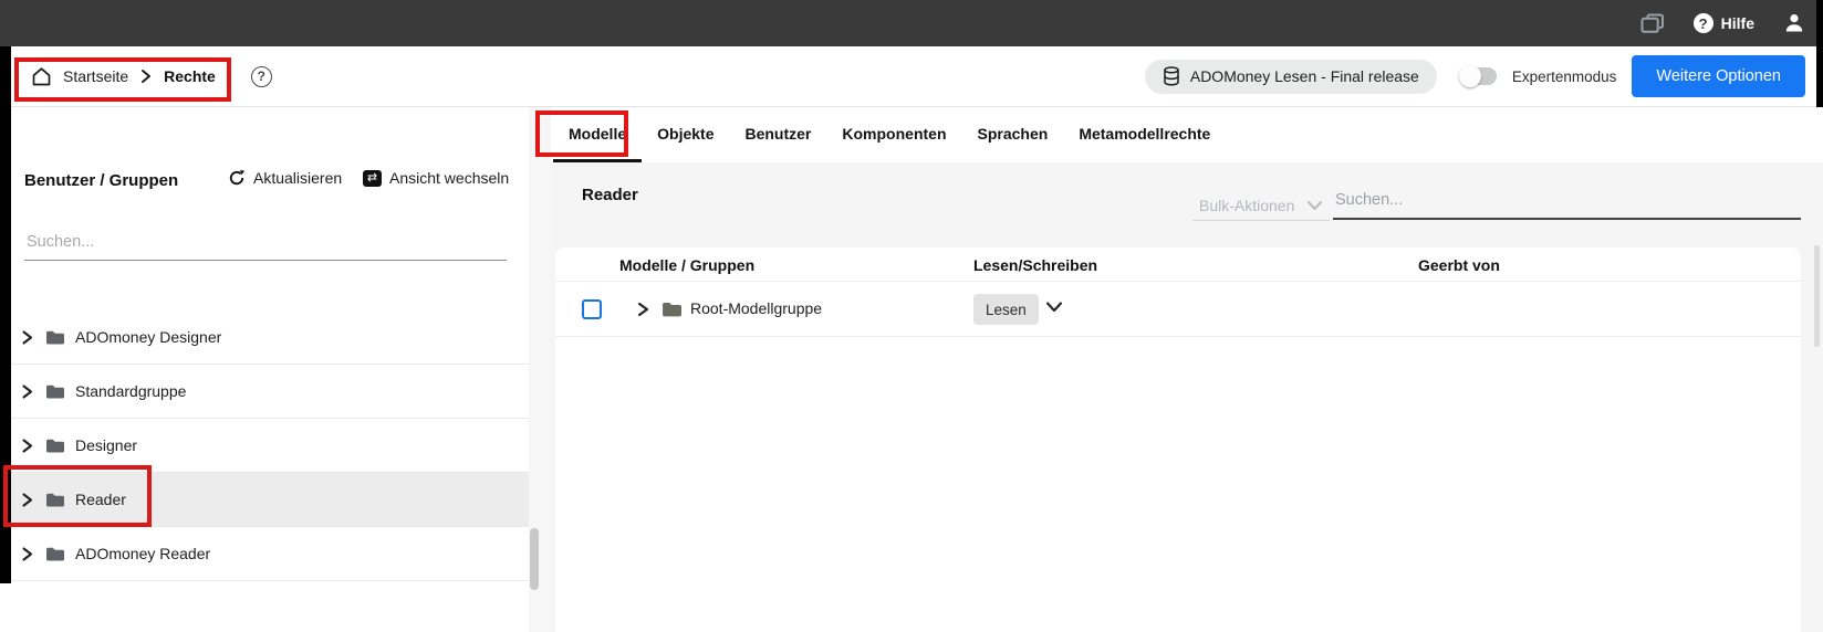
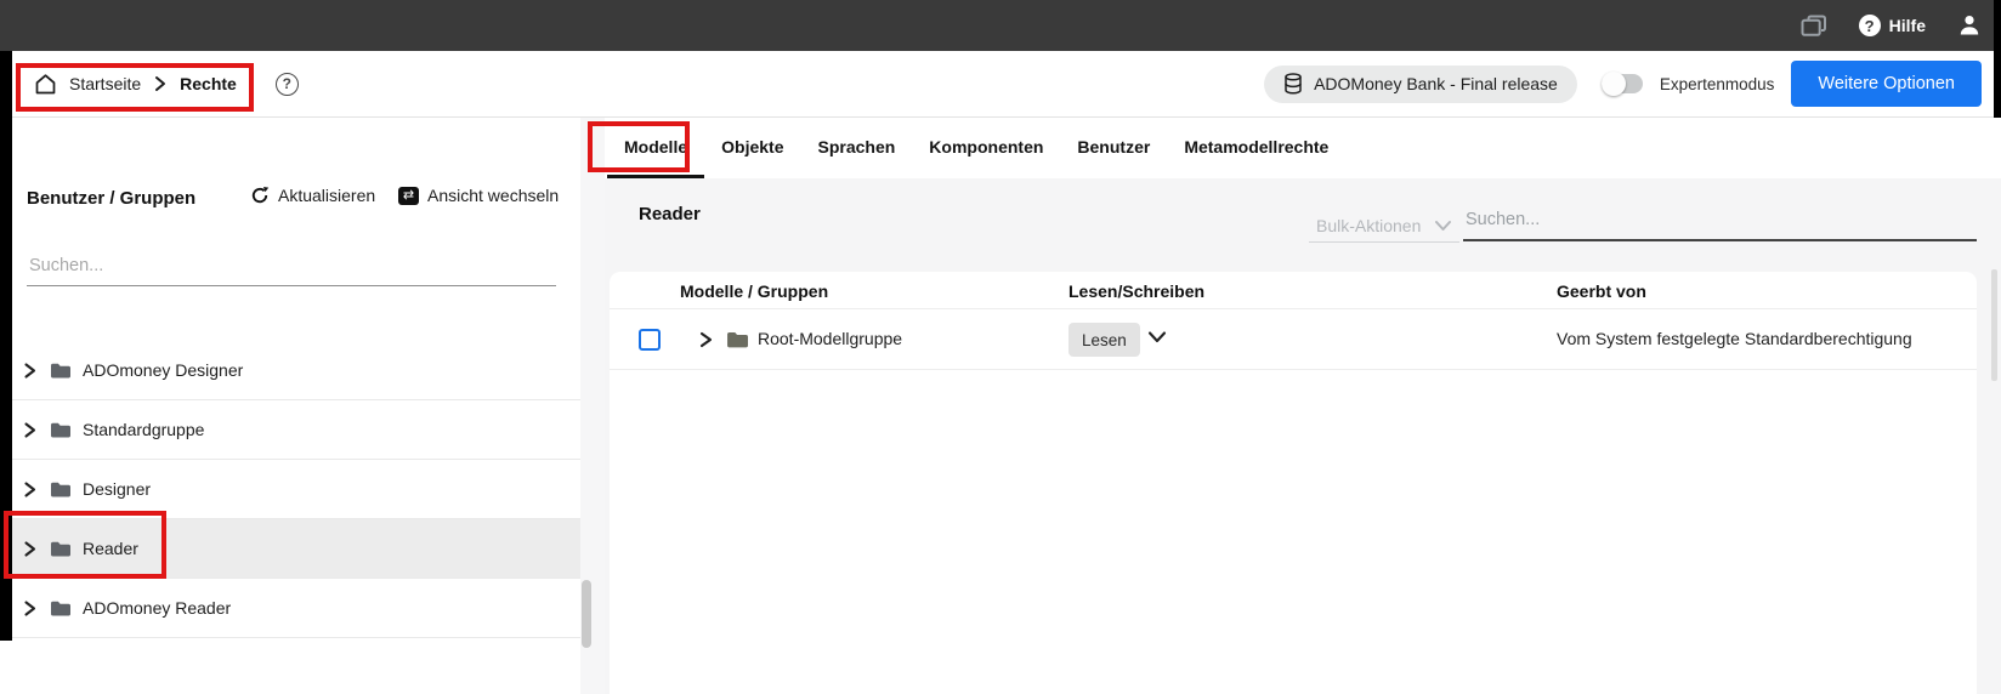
  ?
  Hilfe
  Startseite
  Rechte
  ?
- ADOMoney Lesen - Final release
+ ADOMoney Bank - Final release
  Expertenmodus
  Weitere Optionen
  Benutzer / Gruppen
  Aktualisieren
  ⇄
  Ansicht wechseln
  Suchen...
  ADOmoney Designer
  Standardgruppe
  Designer
  Reader
  ADOmoney Reader
  Modelle
  Objekte
- Benutzer
+ Sprachen
  Komponenten
- Sprachen
+ Benutzer
  Metamodellrechte
  Reader
  Bulk-Aktionen
  Suchen...
  Modelle / Gruppen
  Lesen/Schreiben
  Geerbt von
  Root-Modellgruppe
  Lesen
+ Vom System festgelegte Standardberechtigung
